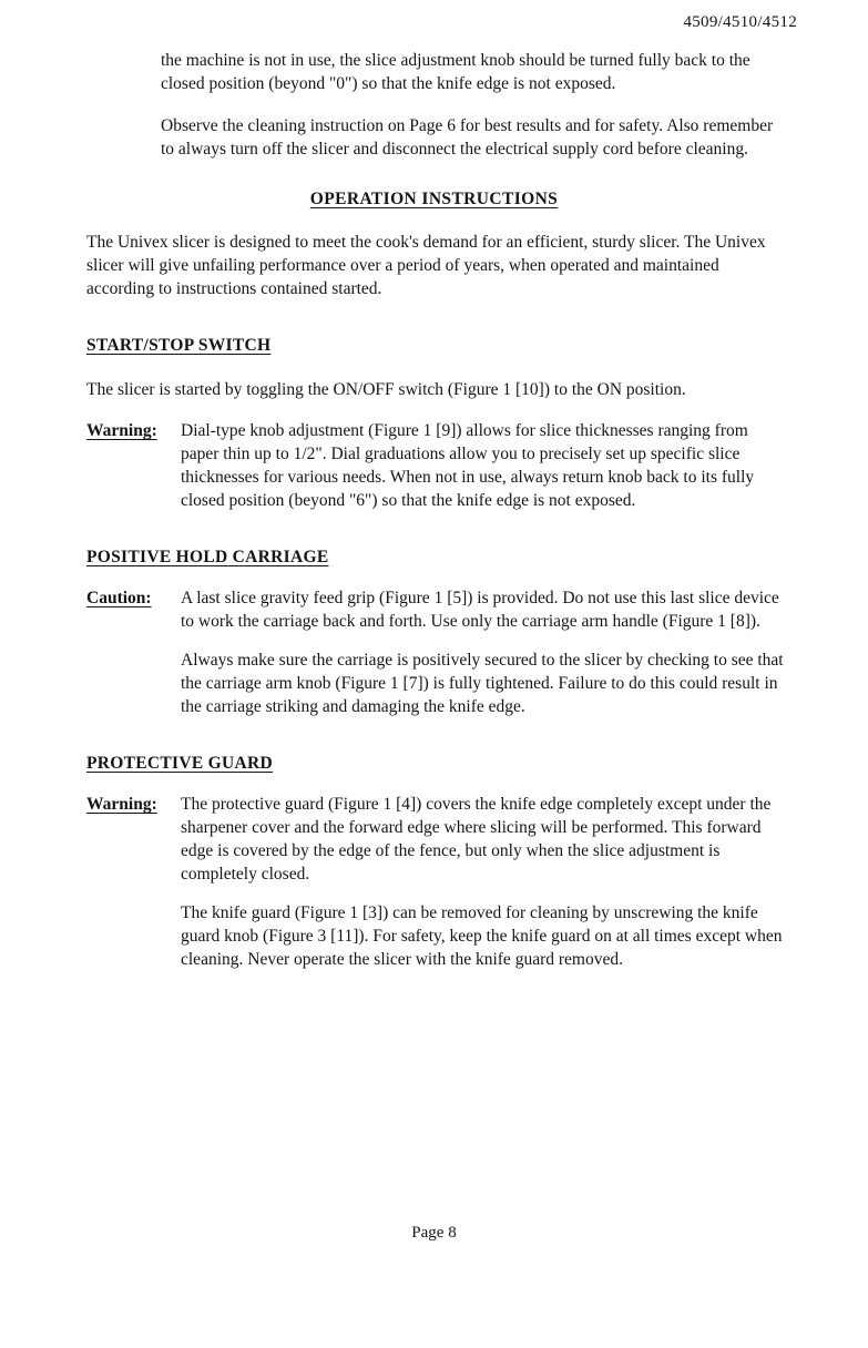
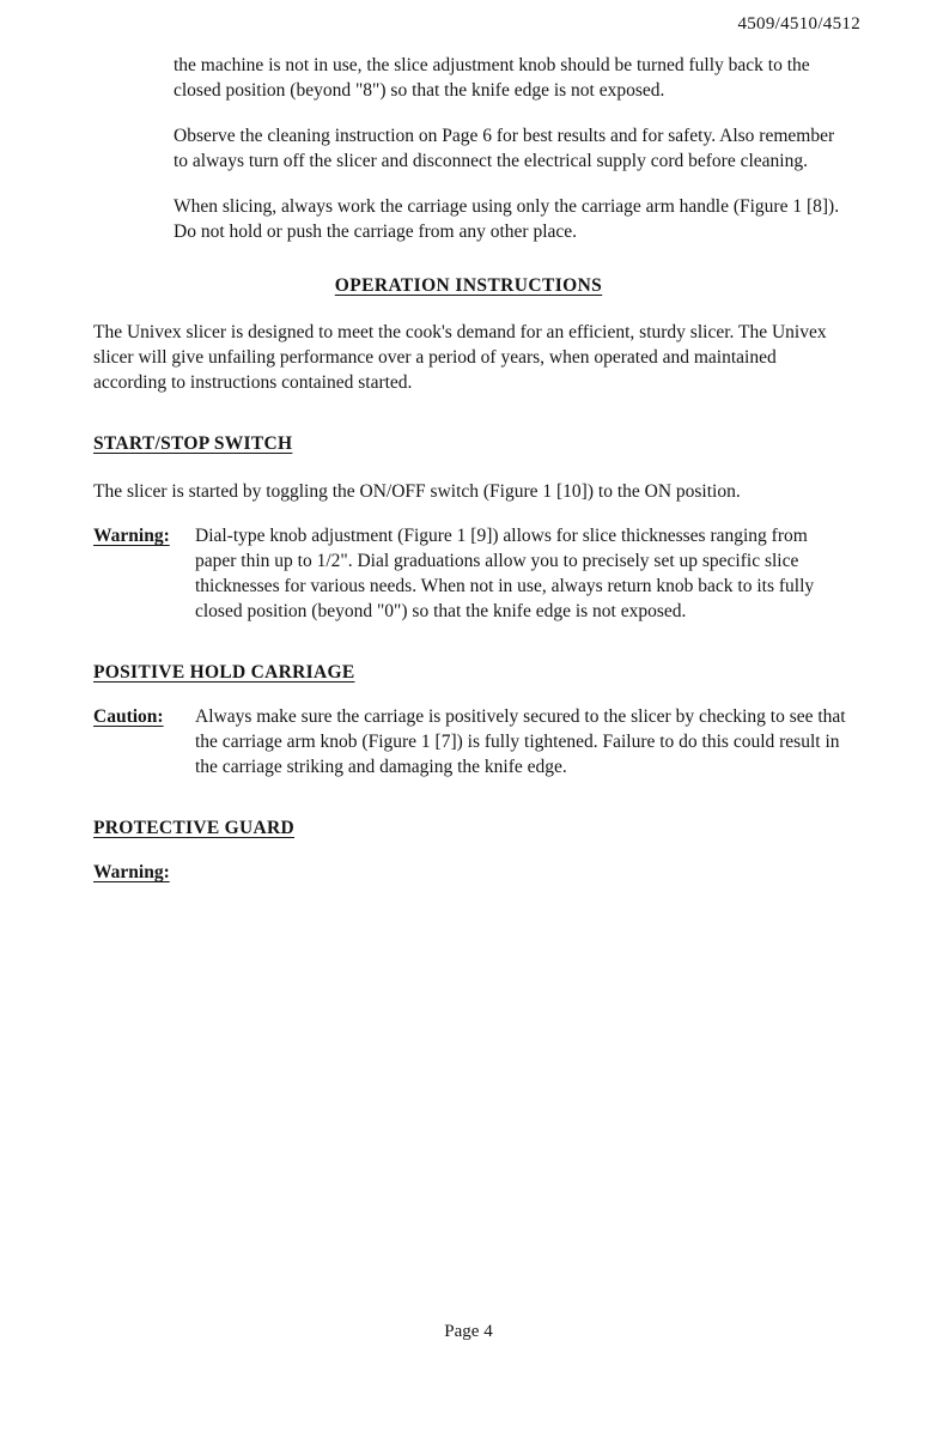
  4509/4510/4512
- the machine is not in use, the slice adjustment knob should be turned fully back to the closed position (beyond "0") so that the knife edge is not exposed.
+ the machine is not in use, the slice adjustment knob should be turned fully back to the closed position (beyond "8") so that the knife edge is not exposed.
  Observe the cleaning instruction on Page 6 for best results and for safety. Also remember to always turn off the slicer and disconnect the electrical supply cord before cleaning.
+ When slicing, always work the carriage using only the carriage arm handle (Figure 1 [8]). Do not hold or push the carriage from any other place.
  OPERATION INSTRUCTIONS
  The Univex slicer is designed to meet the cook's demand for an efficient, sturdy slicer. The Univex slicer will give unfailing performance over a period of years, when operated and maintained according to instructions contained started.
  START/STOP SWITCH
  The slicer is started by toggling the ON/OFF switch (Figure 1 [10]) to the ON position.
  Warning:
- Dial-type knob adjustment (Figure 1 [9]) allows for slice thicknesses ranging from paper thin up to 1/2". Dial graduations allow you to precisely set up specific slice thicknesses for various needs. When not in use, always return knob back to its fully closed position (beyond "6") so that the knife edge is not exposed.
+ Dial-type knob adjustment (Figure 1 [9]) allows for slice thicknesses ranging from paper thin up to 1/2". Dial graduations allow you to precisely set up specific slice thicknesses for various needs. When not in use, always return knob back to its fully closed position (beyond "0") so that the knife edge is not exposed.
  POSITIVE HOLD CARRIAGE
  Caution:
- A last slice gravity feed grip (Figure 1 [5]) is provided. Do not use this last slice device to work the carriage back and forth. Use only the carriage arm handle (Figure 1 [8]).
  Always make sure the carriage is positively secured to the slicer by checking to see that the carriage arm knob (Figure 1 [7]) is fully tightened. Failure to do this could result in the carriage striking and damaging the knife edge.
  PROTECTIVE GUARD
  Warning:
- The protective guard (Figure 1 [4]) covers the knife edge completely except under the sharpener cover and the forward edge where slicing will be performed. This forward edge is covered by the edge of the fence, but only when the slice adjustment is completely closed.
- The knife guard (Figure 1 [3]) can be removed for cleaning by unscrewing the knife guard knob (Figure 3 [11]). For safety, keep the knife guard on at all times except when cleaning. Never operate the slicer with the knife guard removed.
- Page 8
+ Page 4
